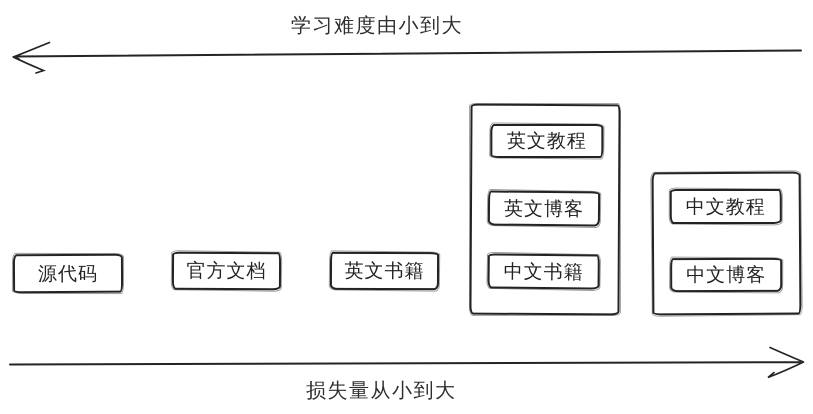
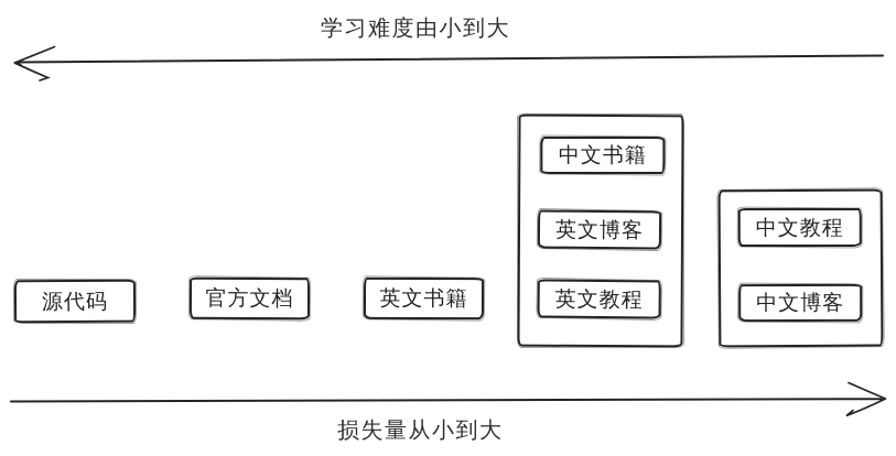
  学习难度由小到大
  源代码
  官方文档
  英文书籍
- 英文教程
+ 中文书籍
  英文博客
- 中文书籍
+ 英文教程
  中文教程
  中文博客
  损失量从小到大
